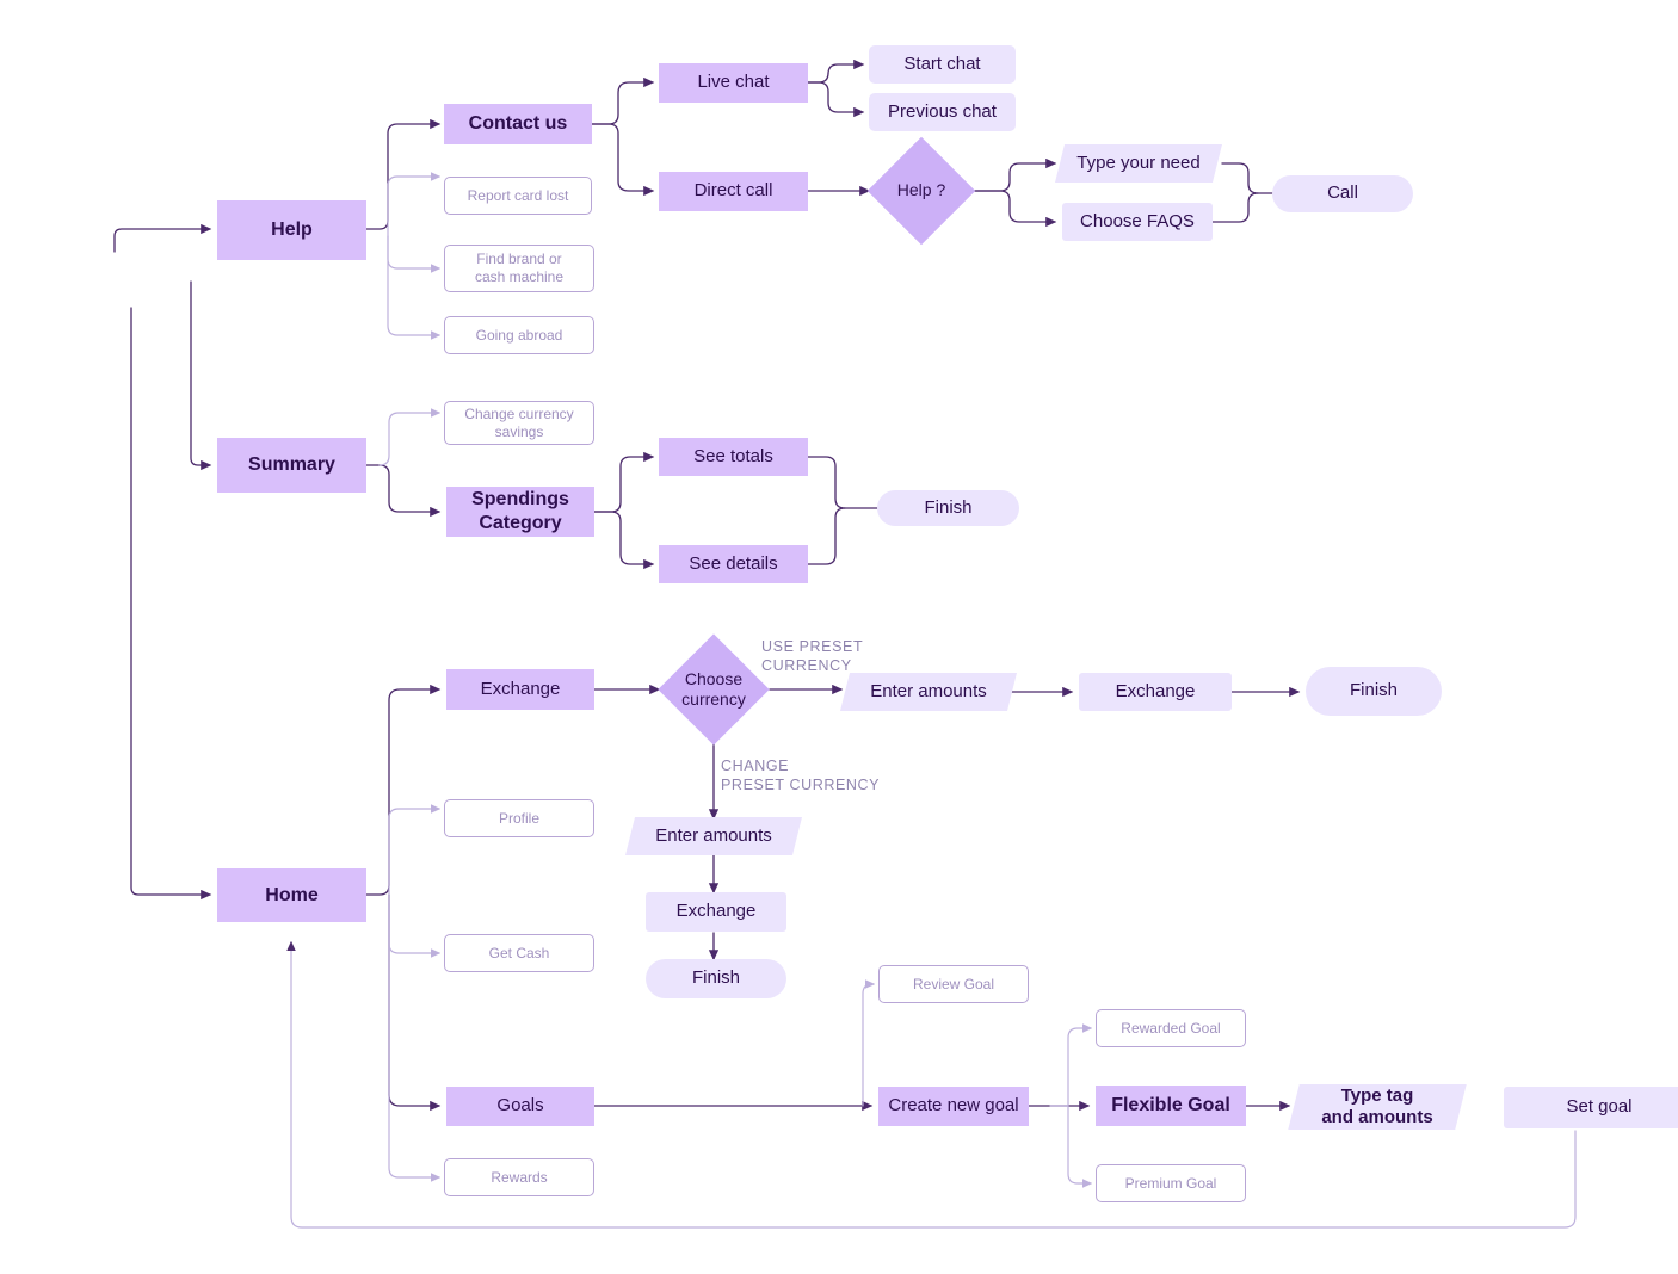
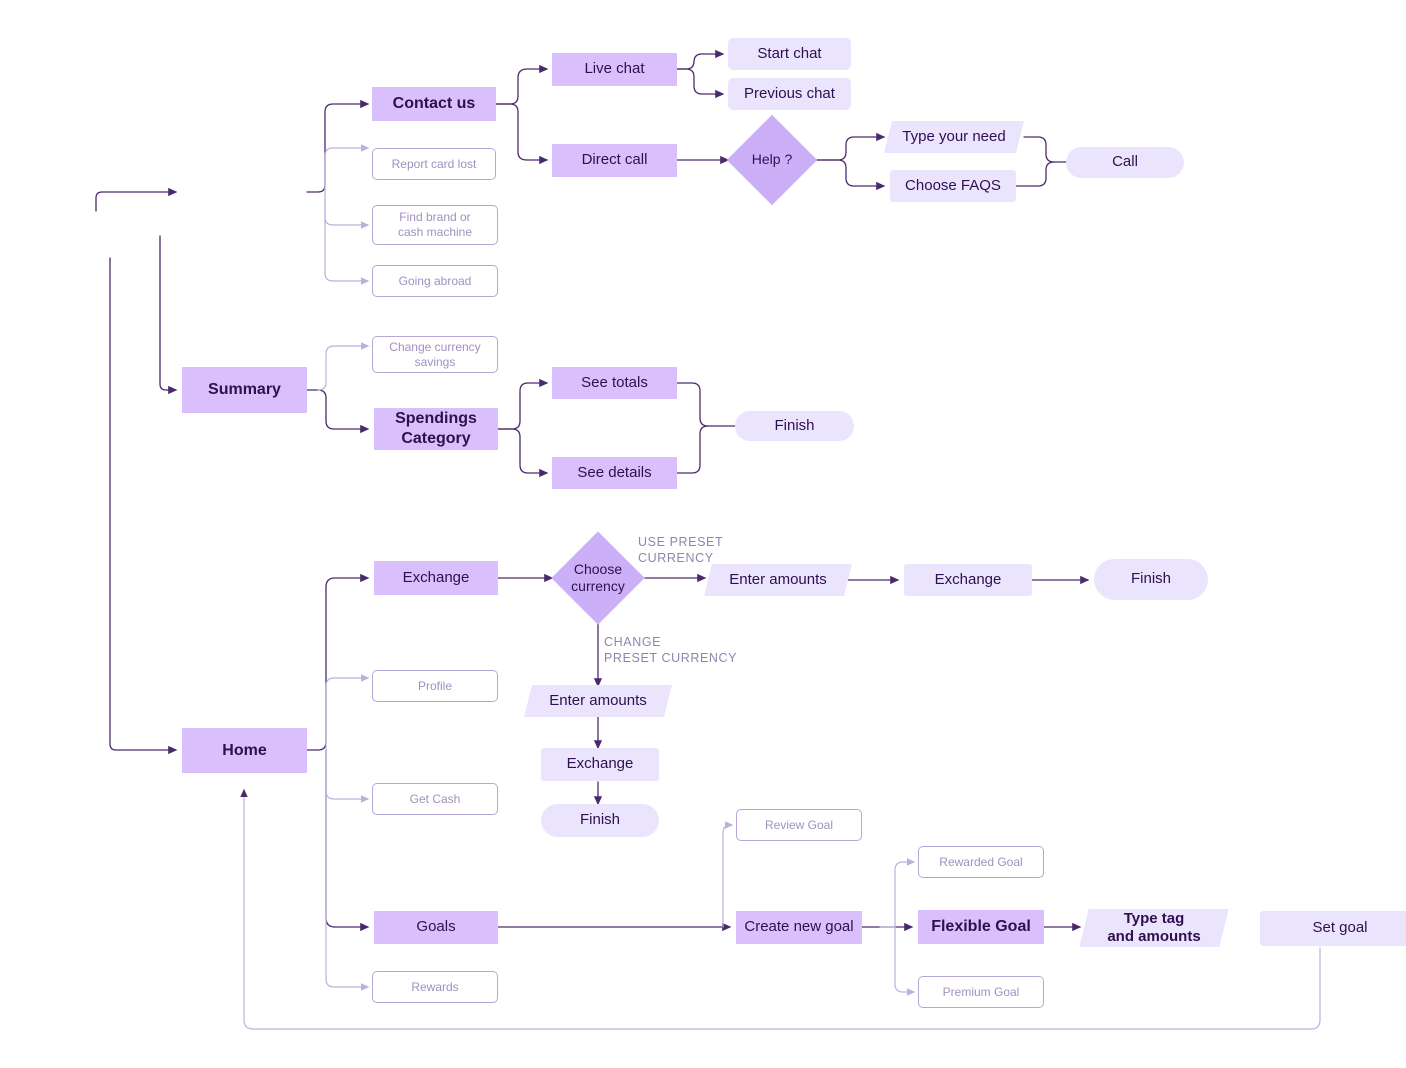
- Help
  Summary
  Home
  Contact us
  Report card lost
  Find brand or
  cash machine
  Going abroad
  Live chat
  Direct call
  Start chat
  Previous chat
  Help ?
  Type your need
  Choose FAQS
  Call
  Change currency
  savings
  Spendings
  Category
  See totals
  See details
  Finish
  Exchange
  Profile
  Get Cash
  Goals
  Rewards
  Choose
  currency
  USE PRESET
  CURRENCY
  CHANGE
  PRESET CURRENCY
  Enter amounts
  Exchange
  Finish
  Enter amounts
  Exchange
  Finish
  Review Goal
  Create new goal
  Rewarded Goal
  Flexible Goal
  Premium Goal
  Type tag
  and amounts
  Set goal
